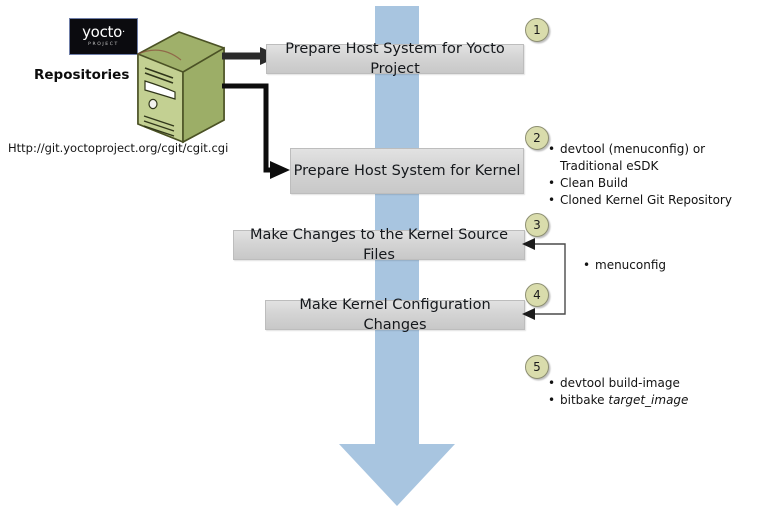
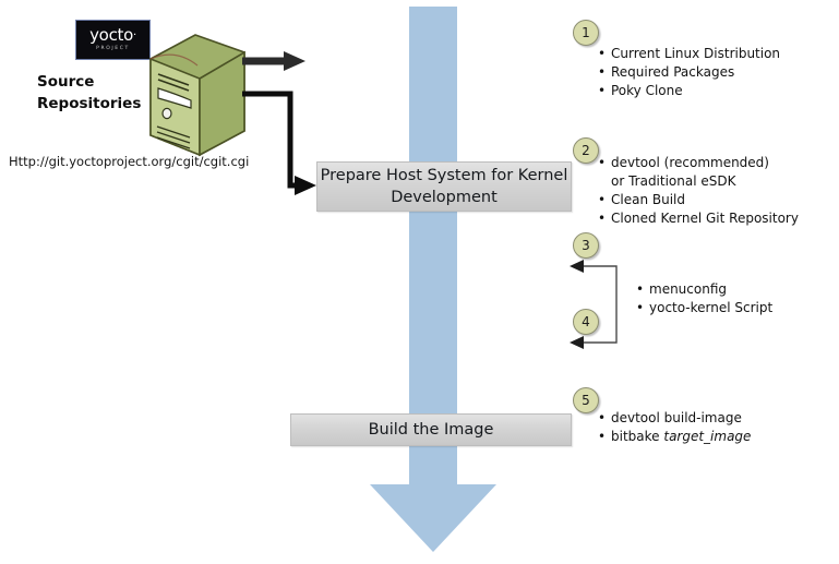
  yocto·
+ Source
  Repositories
  Http://git.yoctoproject.org/cgit/cgit.cgi
- Prepare Host System for Yocto Project
  1
+ Current Linux Distribution
+ Required Packages
+ Poky Clone
  Prepare Host System for Kernel
+ Development
  2
- devtool (menuconfig) or Traditional eSDK
+ devtool (recommended) or Traditional eSDK
  Clean Build
  Cloned Kernel Git Repository
- Make Changes to the Kernel Source Files
  3
- Make Kernel Configuration Changes
  4
  menuconfig
+ yocto-kernel Script
+ Build the Image
  5
  devtool build-image
  bitbake target_image
